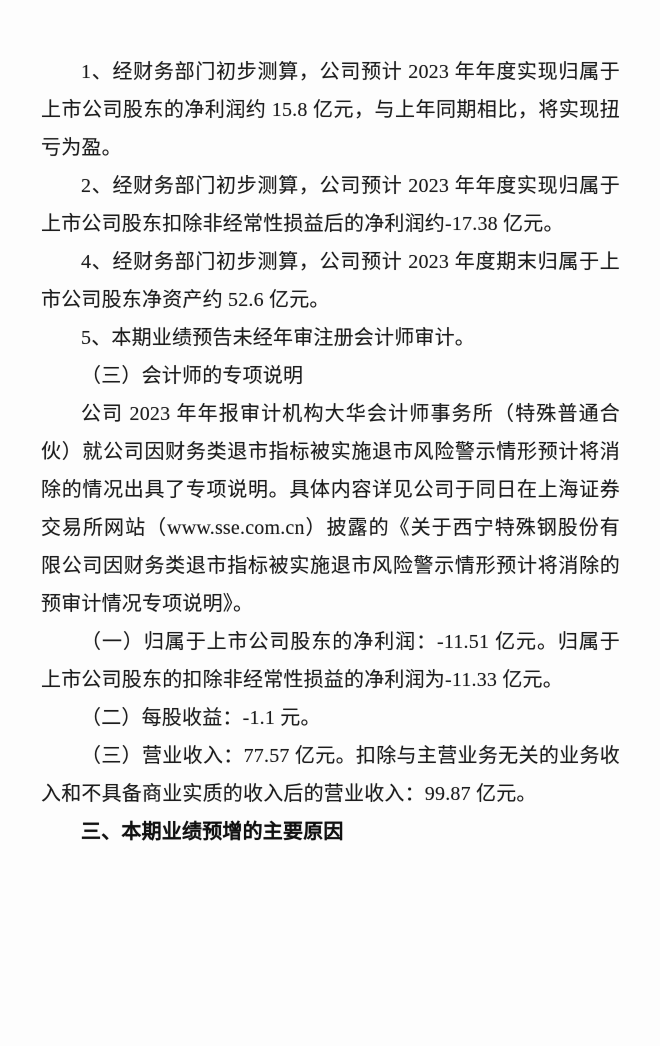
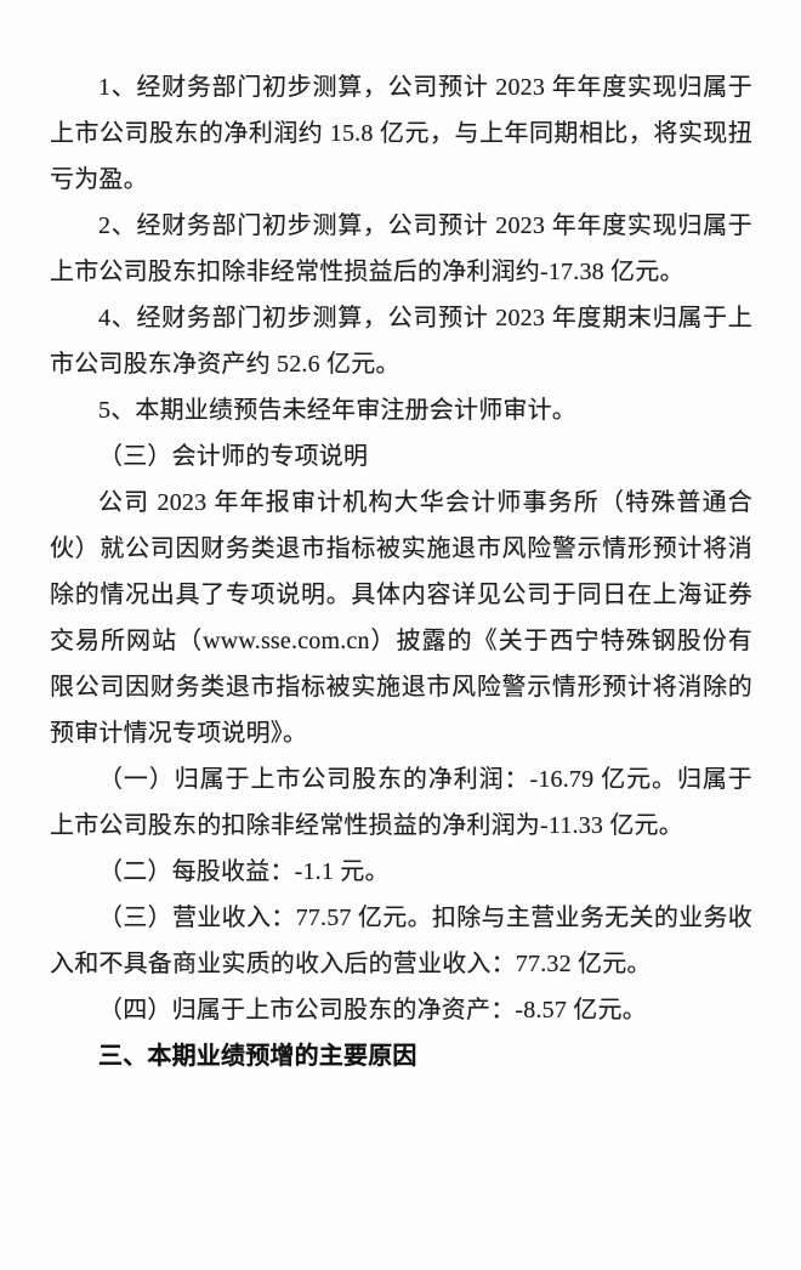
  1、经财务部门初步测算，公司预计 2023 年年度实现归属于上市公司股东的净利润约 15.8 亿元，与上年同期相比，将实现扭亏为盈。
  2、经财务部门初步测算，公司预计 2023 年年度实现归属于上市公司股东扣除非经常性损益后的净利润约-17.38 亿元。
  4、经财务部门初步测算，公司预计 2023 年度期末归属于上市公司股东净资产约 52.6 亿元。
  5、本期业绩预告未经年审注册会计师审计。
  （三）会计师的专项说明
  公司 2023 年年报审计机构大华会计师事务所（特殊普通合伙）就公司因财务类退市指标被实施退市风险警示情形预计将消除的情况出具了专项说明。具体内容详见公司于同日在上海证券交易所网站（www.sse.com.cn）披露的《关于西宁特殊钢股份有限公司因财务类退市指标被实施退市风险警示情形预计将消除的预审计情况专项说明》。
- （一）归属于上市公司股东的净利润：-11.51 亿元。归属于上市公司股东的扣除非经常性损益的净利润为-11.33 亿元。
+ （一）归属于上市公司股东的净利润：-16.79 亿元。归属于上市公司股东的扣除非经常性损益的净利润为-11.33 亿元。
  （二）每股收益：-1.1 元。
- （三）营业收入：77.57 亿元。扣除与主营业务无关的业务收入和不具备商业实质的收入后的营业收入：99.87 亿元。
+ （三）营业收入：77.57 亿元。扣除与主营业务无关的业务收入和不具备商业实质的收入后的营业收入：77.32 亿元。
+ （四）归属于上市公司股东的净资产：-8.57 亿元。
  三、本期业绩预增的主要原因
